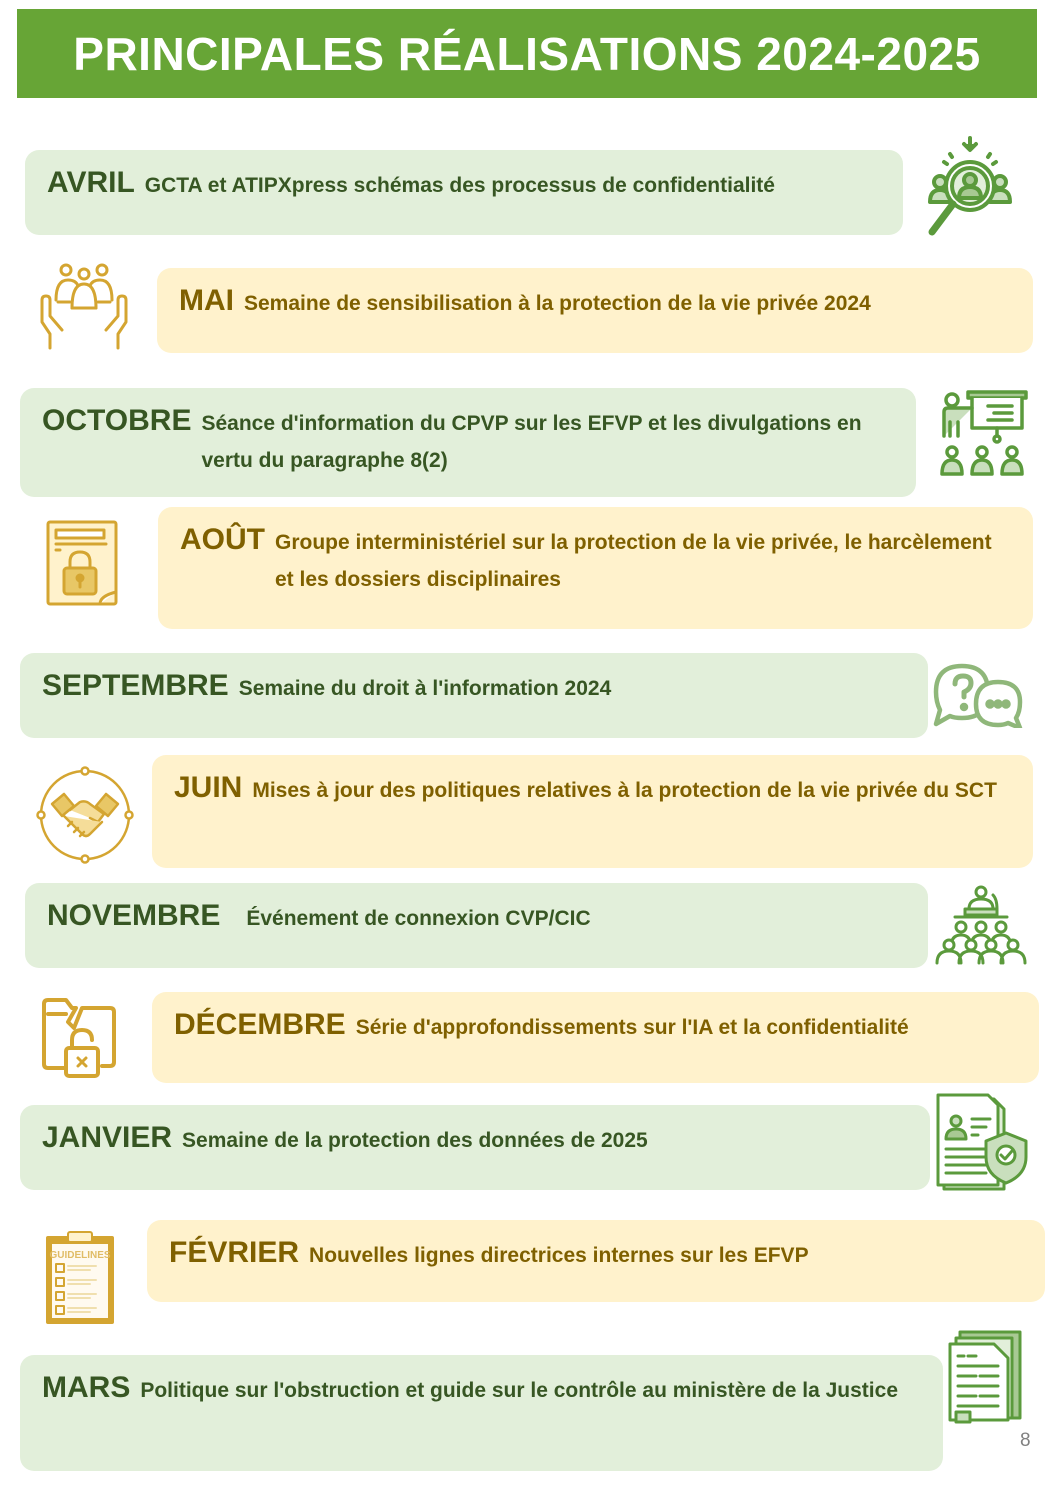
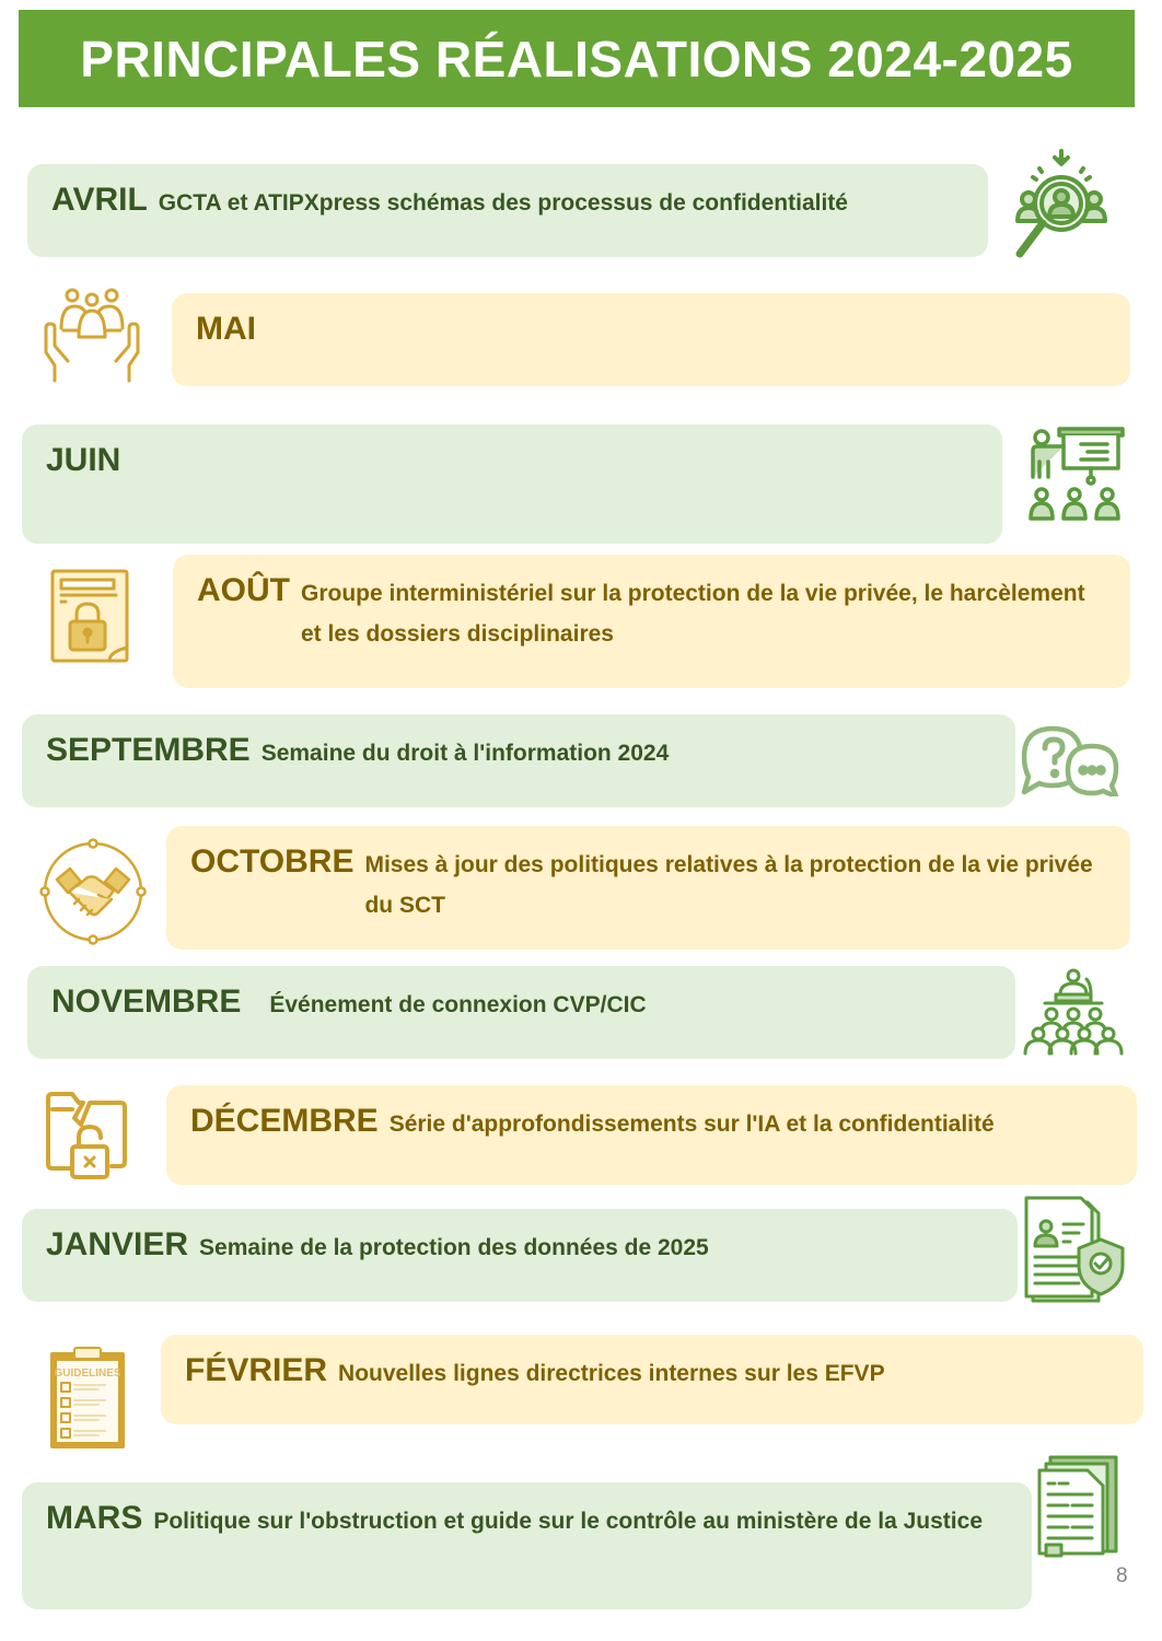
  PRINCIPALES RÉALISATIONS 2024-2025
  AVRIL
  GCTA et ATIPXpress schémas des processus de confidentialité
  MAI
- Semaine de sensibilisation à la protection de la vie privée 2024
- OCTOBRE
+ JUIN
- Séance d'information du CPVP sur les EFVP et les divulgations en vertu du paragraphe 8(2)
  AOÛT
  Groupe interministériel sur la protection de la vie privée, le harcèlement et les dossiers disciplinaires
  SEPTEMBRE
  Semaine du droit à l'information 2024
- JUIN
+ OCTOBRE
  Mises à jour des politiques relatives à la protection de la vie privée du SCT
  NOVEMBRE
  Événement de connexion CVP/CIC
  DÉCEMBRE
  Série d'approfondissements sur l'IA et la confidentialité
  JANVIER
  Semaine de la protection des données de 2025
  GUIDELINES
  FÉVRIER
  Nouvelles lignes directrices internes sur les EFVP
  MARS
  Politique sur l'obstruction et guide sur le contrôle au ministère de la Justice
  8
